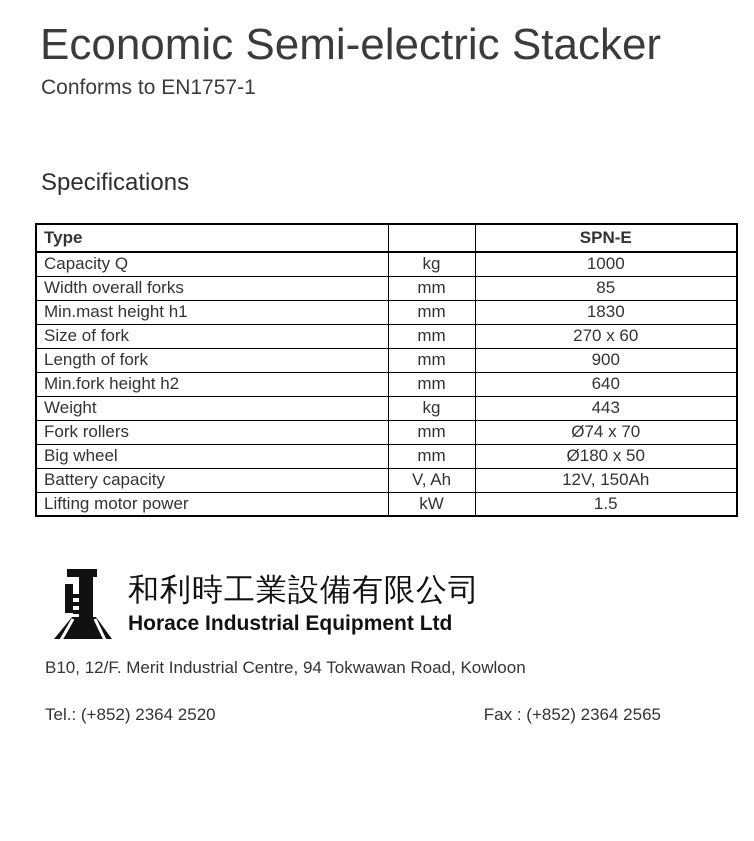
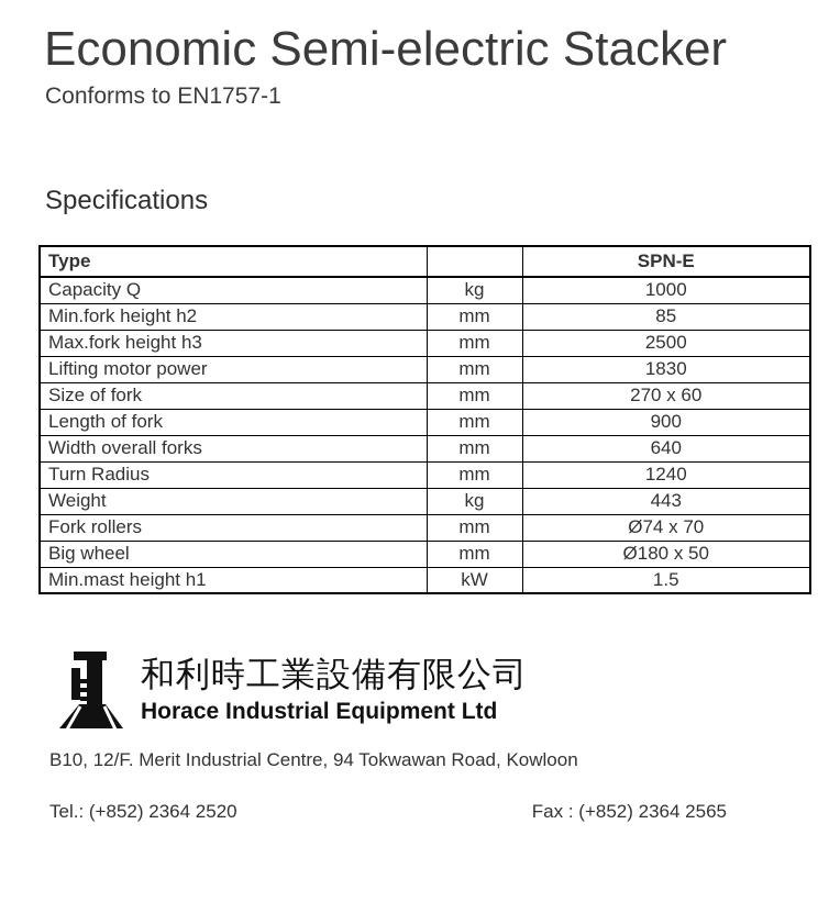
  Economic Semi-electric Stacker
  Conforms to EN1757-1
  Specifications
  Type		SPN-E
  Capacity Q	kg	1000
- Width overall forks	mm	85
+ Min.fork height h2	mm	85
+ Max.fork height h3	mm	2500
- Min.mast height h1	mm	1830
+ Lifting motor power	mm	1830
  Size of fork	mm	270 x 60
  Length of fork	mm	900
- Min.fork height h2	mm	640
+ Width overall forks	mm	640
+ Turn Radius	mm	1240
  Weight	kg	443
  Fork rollers	mm	Ø74 x 70
  Big wheel	mm	Ø180 x 50
- Battery capacity	V, Ah	12V, 150Ah
- Lifting motor power	kW	1.5
+ Min.mast height h1	kW	1.5
  和利時工業設備有限公司
  Horace Industrial Equipment Ltd
  B10, 12/F. Merit Industrial Centre, 94 Tokwawan Road, Kowloon
  Tel.: (+852) 2364 2520
  Fax : (+852) 2364 2565
